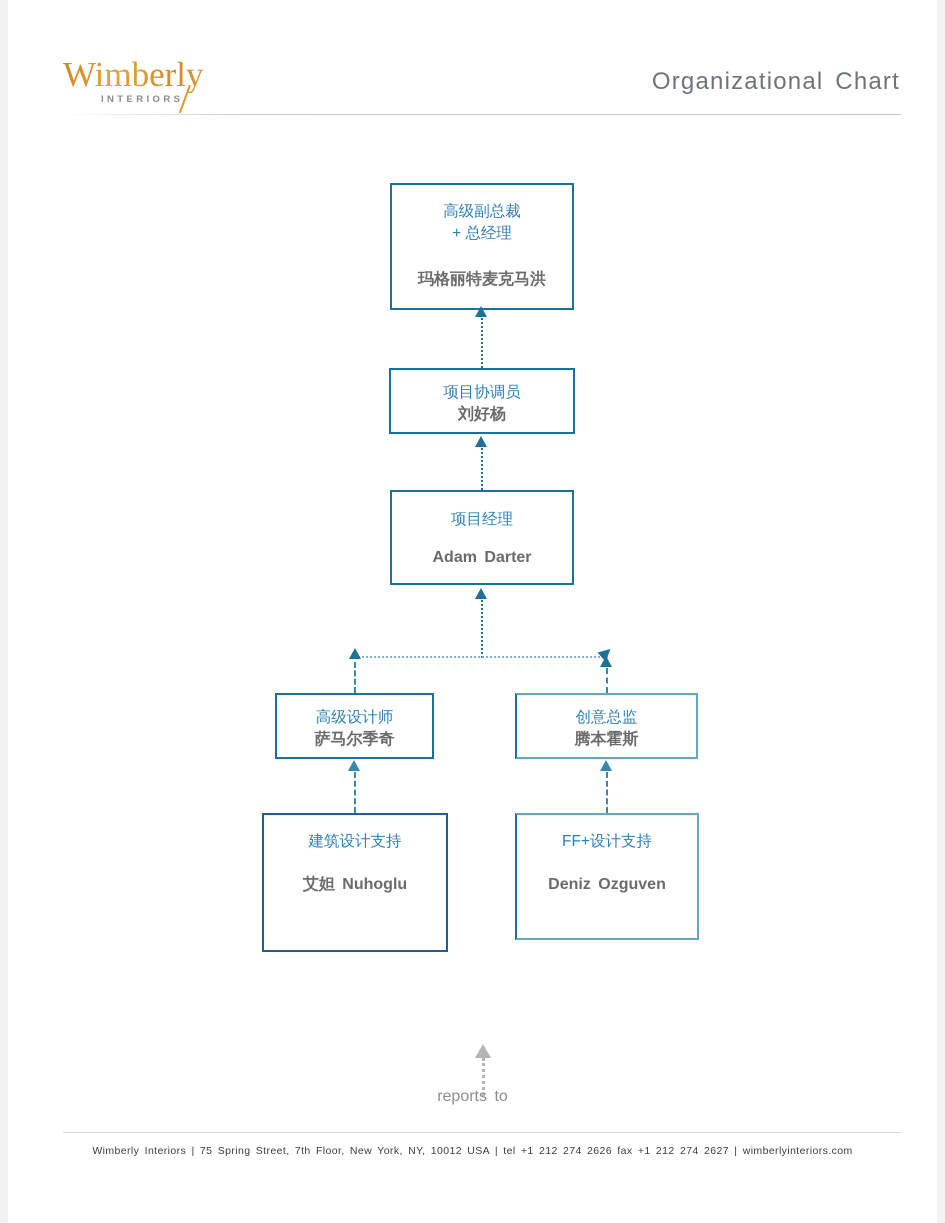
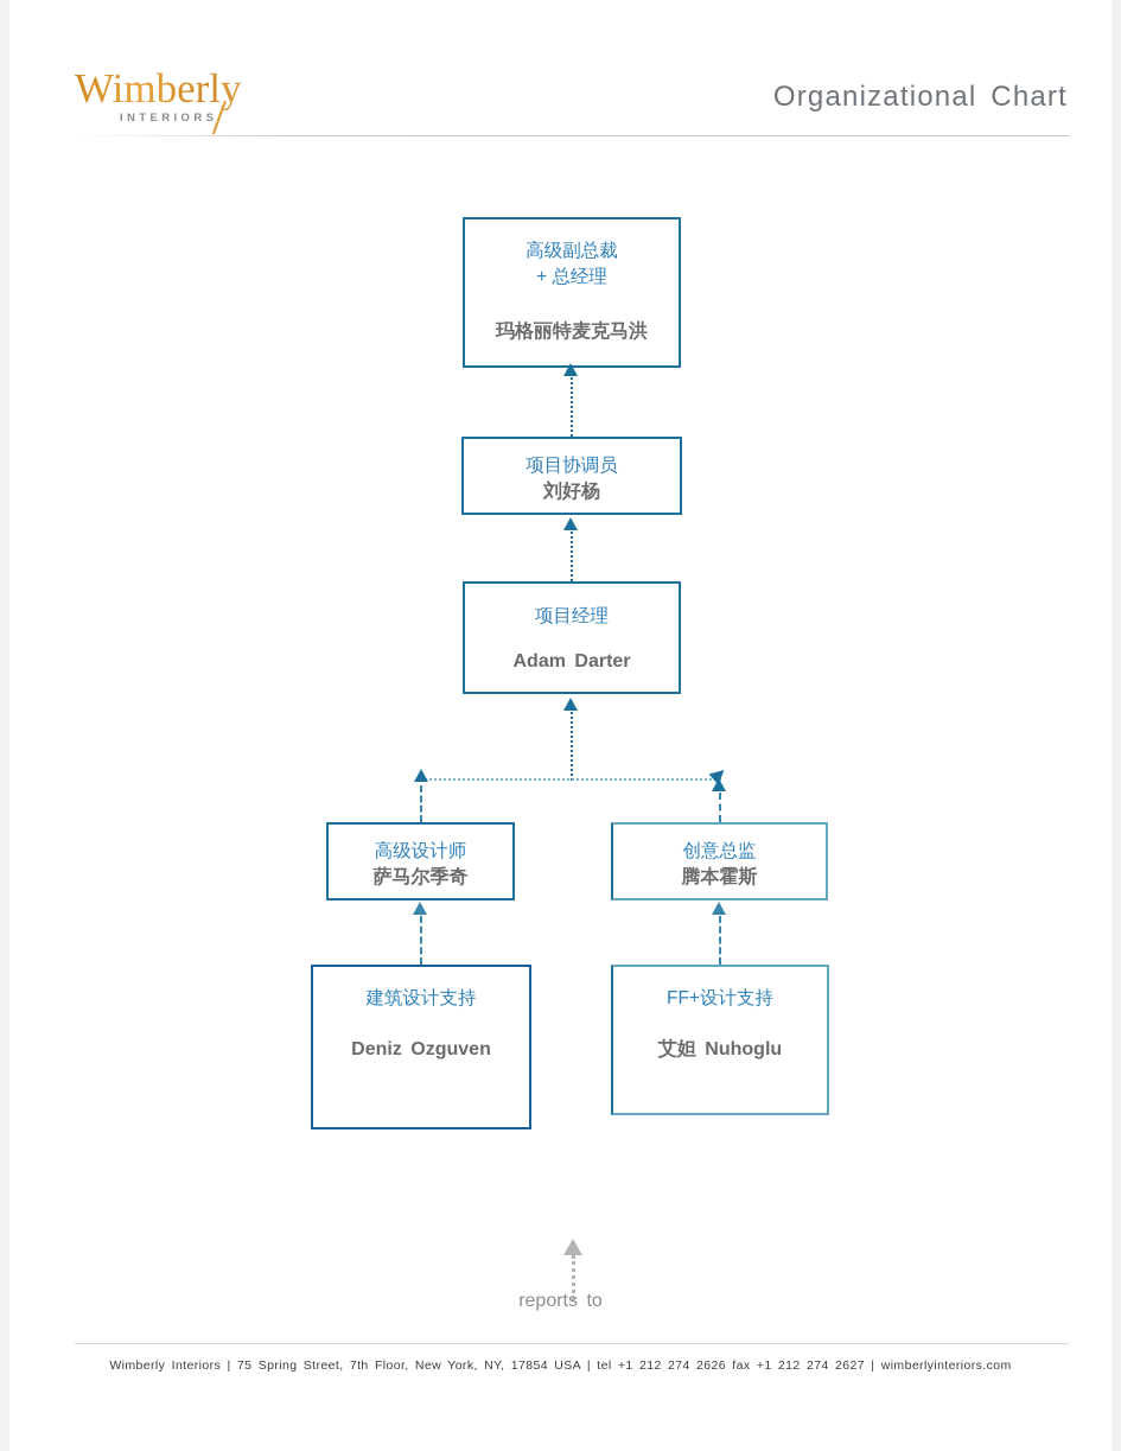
  Wimberly
  INTERIORS
  Organizational Chart
  高级副总裁
  + 总经理
  玛格丽特麦克马洪
  项目协调员
  刘好杨
  项目经理
  Adam Darter
  高级设计师
  萨马尔季奇
  创意总监
  腾本霍斯
  建筑设计支持
- 艾妲 Nuhoglu
+ Deniz Ozguven
  FF+设计支持
- Deniz Ozguven
+ 艾妲 Nuhoglu
  reports to
- Wimberly Interiors | 75 Spring Street, 7th Floor, New York, NY, 10012 USA | tel +1 212 274 2626 fax +1 212 274 2627 | wimberlyinteriors.com
+ Wimberly Interiors | 75 Spring Street, 7th Floor, New York, NY, 17854 USA | tel +1 212 274 2626 fax +1 212 274 2627 | wimberlyinteriors.com
